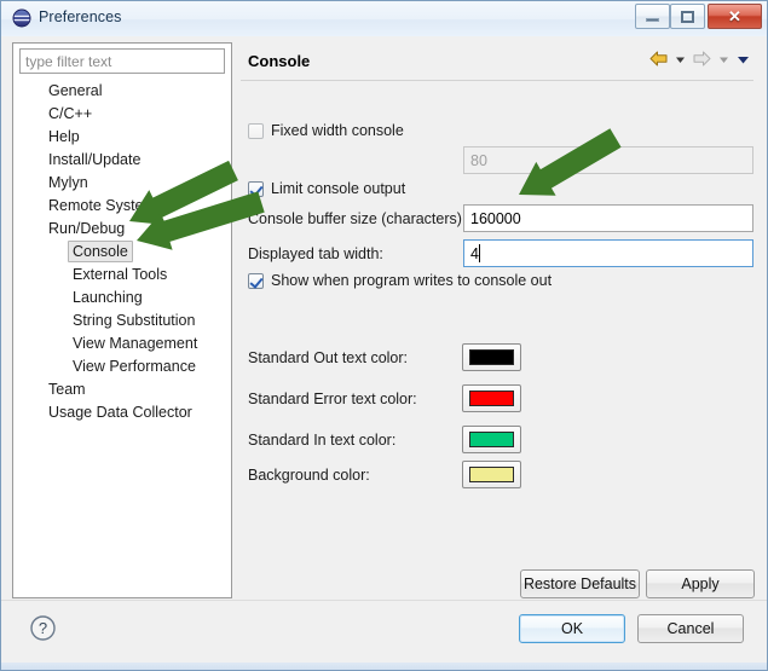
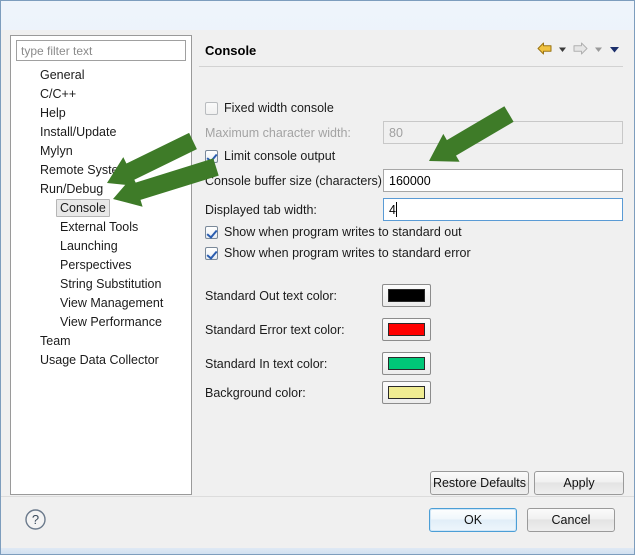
- Preferences
- ✕
  type filter text
  General
  C/C++
  Help
  Install/Update
  Mylyn
  Remote Syste
  Run/Debug
  Console
  External Tools
  Launching
+ Perspectives
  String Substitution
  View Management
  View Performance
  Team
  Usage Data Collector
  Console
  Fixed width console
+ Maximum character width:
  80
  Limit console output
  Console buffer size (characters)
  160000
  Displayed tab width:
  4
- Show when program writes to console out
+ Show when program writes to standard out
+ Show when program writes to standard error
  Standard Out text color:
  Standard Error text color:
  Standard In text color:
  Background color:
  Restore Defaults
  Apply
  OK
  Cancel
  ?
